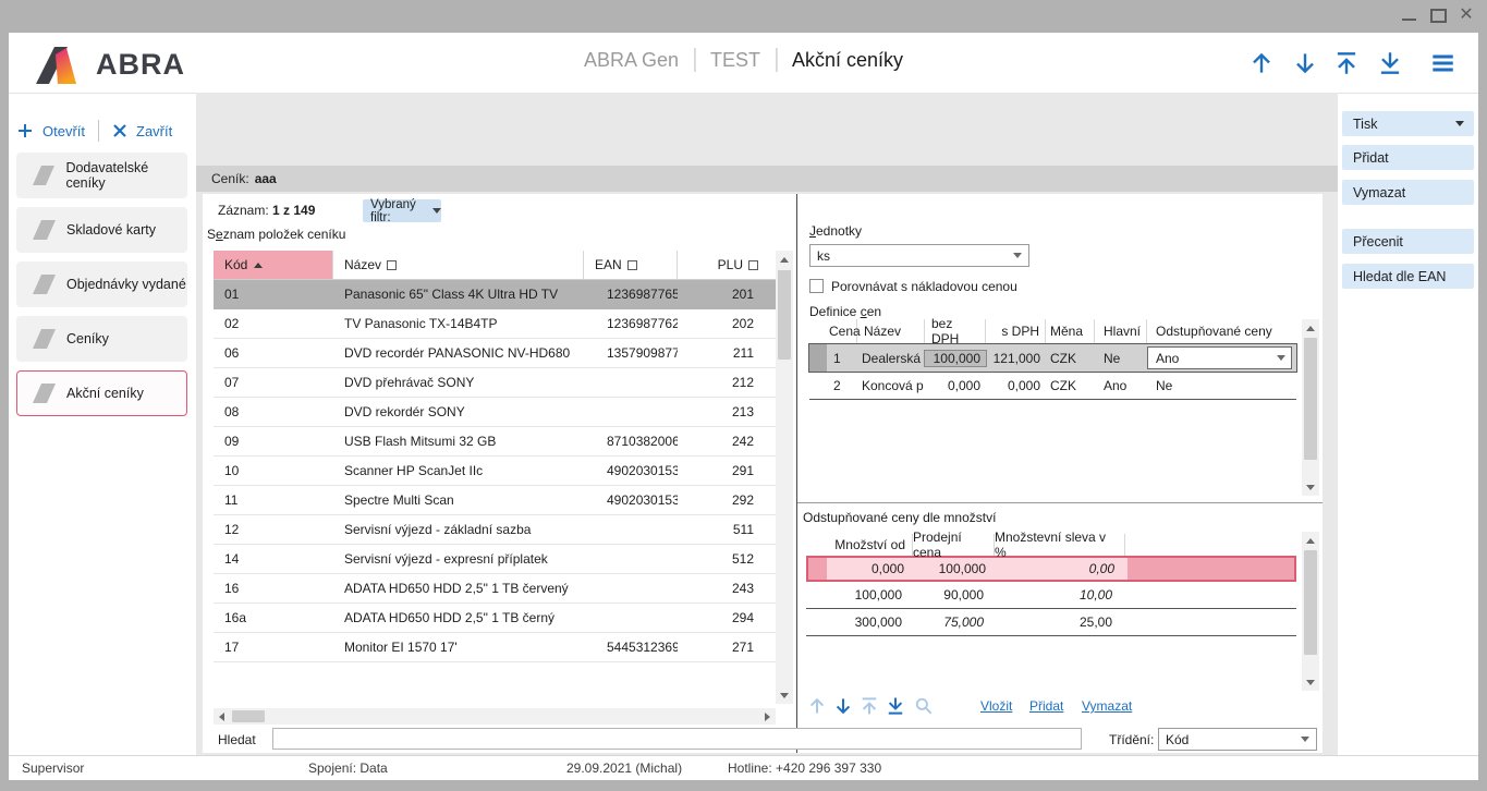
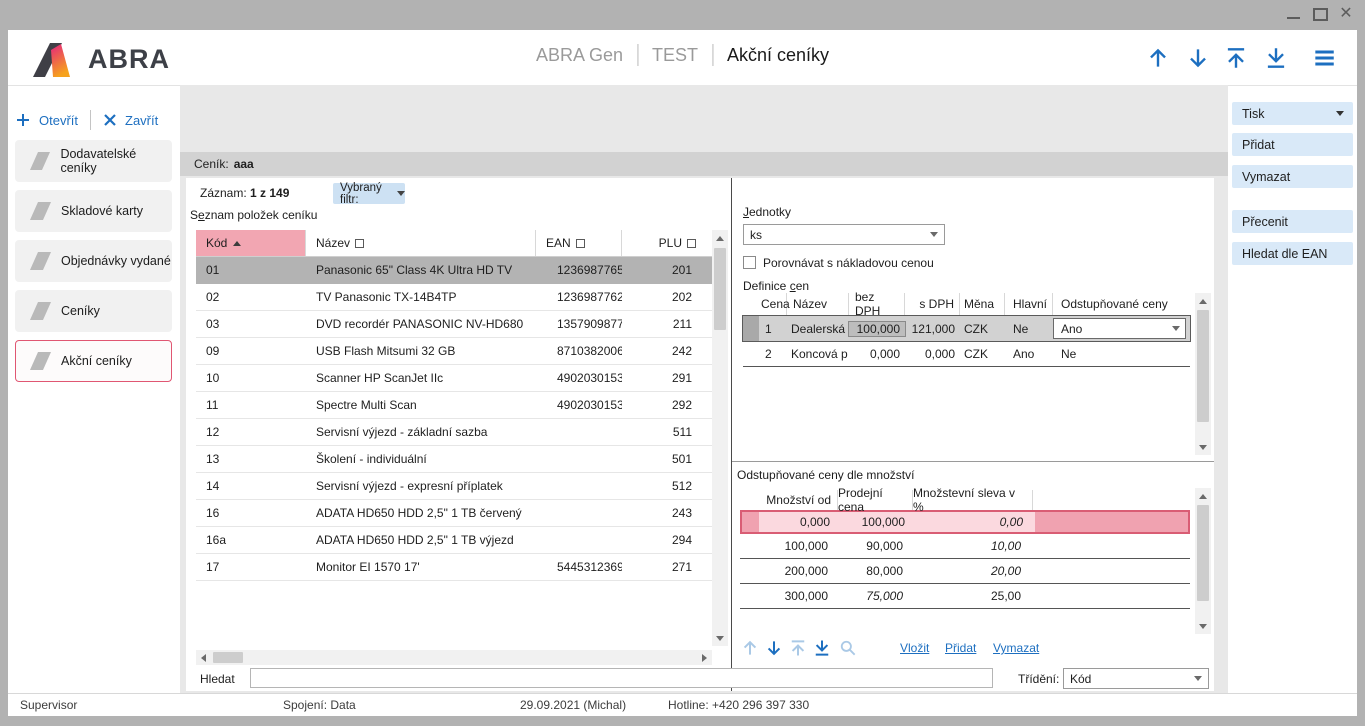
  ✕
  ABRA
  ABRA Gen
  TEST
  Akční ceníky
  Otevřít
  Zavřít
  Dodavatelské ceníky
  Skladové karty
  Objednávky vydané
  Ceníky
  Akční ceníky
  Ceník:
  aaa
  Záznam: 1 z 149
  Vybraný filtr:
  Seznam položek ceníku
  Kód
  Název
  EAN
  PLU
  01
  Panasonic 65" Class 4K Ultra HD TV
  1236987765
  201
  02
  TV Panasonic TX-14B4TP
  1236987762
  202
- 06
+ 03
  DVD recordér PANASONIC NV-HD680
  1357909877
  211
- 07
- DVD přehrávač SONY
- 212
- 08
- DVD rekordér SONY
- 213
  09
  USB Flash Mitsumi 32 GB
  8710382006
  242
  10
  Scanner HP ScanJet IIc
  4902030153
  291
  11
  Spectre Multi Scan
  4902030153
  292
  12
  Servisní výjezd - základní sazba
  511
+ 13
+ Školení - individuální
+ 501
  14
  Servisní výjezd - expresní příplatek
  512
  16
  ADATA HD650 HDD 2,5" 1 TB červený
  243
  16a
- ADATA HD650 HDD 2,5" 1 TB černý
+ ADATA HD650 HDD 2,5" 1 TB výjezd
  294
  17
  Monitor EI 1570 17'
  5445312369
  271
  Jednotky
  ks
  Porovnávat s nákladovou cenou
  Definice cen
  Cena
  Název
  bez DPH
  s DPH
  Měna
  Hlavní
  Odstupňované ceny
  1
  Dealerská
  100,000
  121,000
  CZK
  Ne
  Ano
  2
  Koncová p
  0,000
  0,000
  CZK
  Ano
  Ne
  Odstupňované ceny dle množství
  Množství od
  Prodejní cena
  Množstevní sleva v %
  0,000
  100,000
  0,00
  100,000
  90,000
  10,00
+ 200,000
+ 80,000
+ 20,00
  300,000
  75,000
  25,00
  Vložit
  Přidat
  Vymazat
  Hledat
  Třídění:
  Kód
  Tisk
  Přidat
  Vymazat
  Přecenit
  Hledat dle EAN
  Supervisor
  Spojení: Data
  29.09.2021 (Michal)
  Hotline: +420 296 397 330
